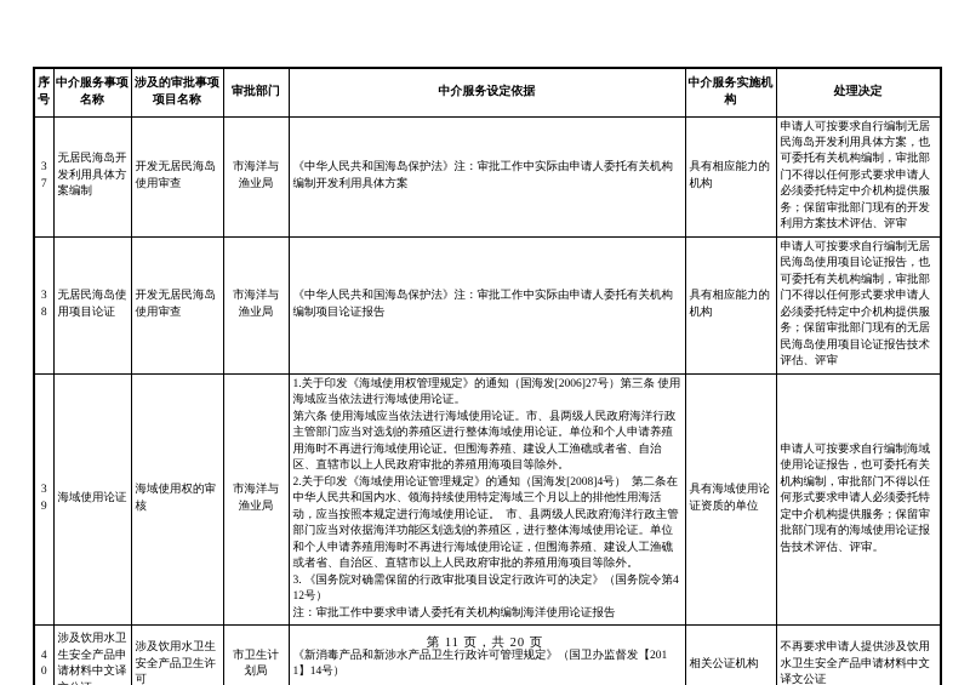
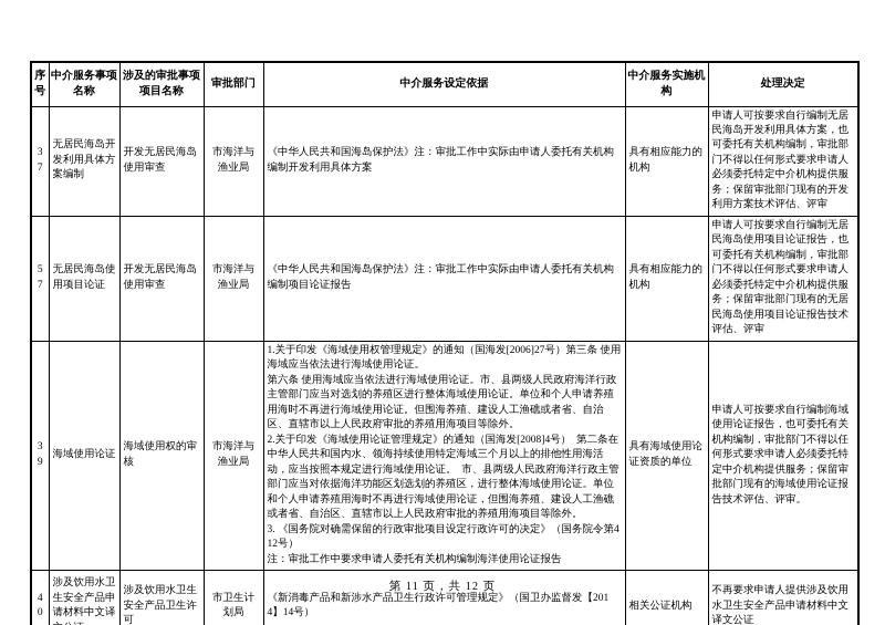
  序号	中介服务事项名称	涉及的审批事项项目名称	审批部门	中介服务设定依据	中介服务实施机构	处理决定
  37	无居民海岛开发利用具体方案编制	开发无居民海岛使用审查	市海洋与渔业局	《中华人民共和国海岛保护法》注：审批工作中实际由申请人委托有关机构编制开发利用具体方案	具有相应能力的机构	申请人可按要求自行编制无居民海岛开发利用具体方案，也可委托有关机构编制，审批部门不得以任何形式要求申请人必须委托特定中介机构提供服务；保留审批部门现有的开发利用方案技术评估、评审
- 38	无居民海岛使用项目论证	开发无居民海岛使用审查	市海洋与渔业局	《中华人民共和国海岛保护法》注：审批工作中实际由申请人委托有关机构编制项目论证报告	具有相应能力的机构	申请人可按要求自行编制无居民海岛使用项目论证报告，也可委托有关机构编制，审批部门不得以任何形式要求申请人必须委托特定中介机构提供服务；保留审批部门现有的无居民海岛使用项目论证报告技术评估、评审
+ 57	无居民海岛使用项目论证	开发无居民海岛使用审查	市海洋与渔业局	《中华人民共和国海岛保护法》注：审批工作中实际由申请人委托有关机构编制项目论证报告	具有相应能力的机构	申请人可按要求自行编制无居民海岛使用项目论证报告，也可委托有关机构编制，审批部门不得以任何形式要求申请人必须委托特定中介机构提供服务；保留审批部门现有的无居民海岛使用项目论证报告技术评估、评审
  39	海域使用论证	海域使用权的审核	市海洋与渔业局	1.关于印发《海域使用权管理规定》的通知（国海发[2006]27号）第三条 使用海域应当依法进行海域使用论证。 第六条 使用海域应当依法进行海域使用论证。市、县两级人民政府海洋行政主管部门应当对选划的养殖区进行整体海域使用论证。单位和个人申请养殖用海时不再进行海域使用论证。但围海养殖、建设人工渔礁或者省、自治区、直辖市以上人民政府审批的养殖用海项目等除外。 2.关于印发《海域使用论证管理规定》的通知（国海发[2008]4号） 第二条在中华人民共和国内水、领海持续使用特定海域三个月以上的排他性用海活动，应当按照本规定进行海域使用论证。 市、县两级人民政府海洋行政主管部门应当对依据海洋功能区划选划的养殖区，进行整体海域使用论证。单位和个人申请养殖用海时不再进行海域使用论证，但围海养殖、建设人工渔礁或者省、自治区、直辖市以上人民政府审批的养殖用海项目等除外。 3. 《国务院对确需保留的行政审批项目设定行政许可的决定》（国务院令第412号） 注：审批工作中要求申请人委托有关机构编制海洋使用论证报告	具有海域使用论证资质的单位	申请人可按要求自行编制海域使用论证报告，也可委托有关机构编制，审批部门不得以任何形式要求申请人必须委托特定中介机构提供服务；保留审批部门现有的海域使用论证报告技术评估、评审。
- 40	涉及饮用水卫生安全产品申请材料中文译	涉及饮用水卫生安全产品卫生许可	市卫生计划局	《新消毒产品和新涉水产品卫生行政许可管理规定》（国卫办监督发【2011】14号）	相关公证机构	不再要求申请人提供涉及饮用水卫生安全产品申请材料中文译文公证
+ 40	涉及饮用水卫生安全产品申请材料中文译	涉及饮用水卫生安全产品卫生许可	市卫生计划局	《新消毒产品和新涉水产品卫生行政许可管理规定》（国卫办监督发【2014】14号）	相关公证机构	不再要求申请人提供涉及饮用水卫生安全产品申请材料中文译文公证
- 第 11 页，共 20 页
+ 第 11 页，共 12 页
